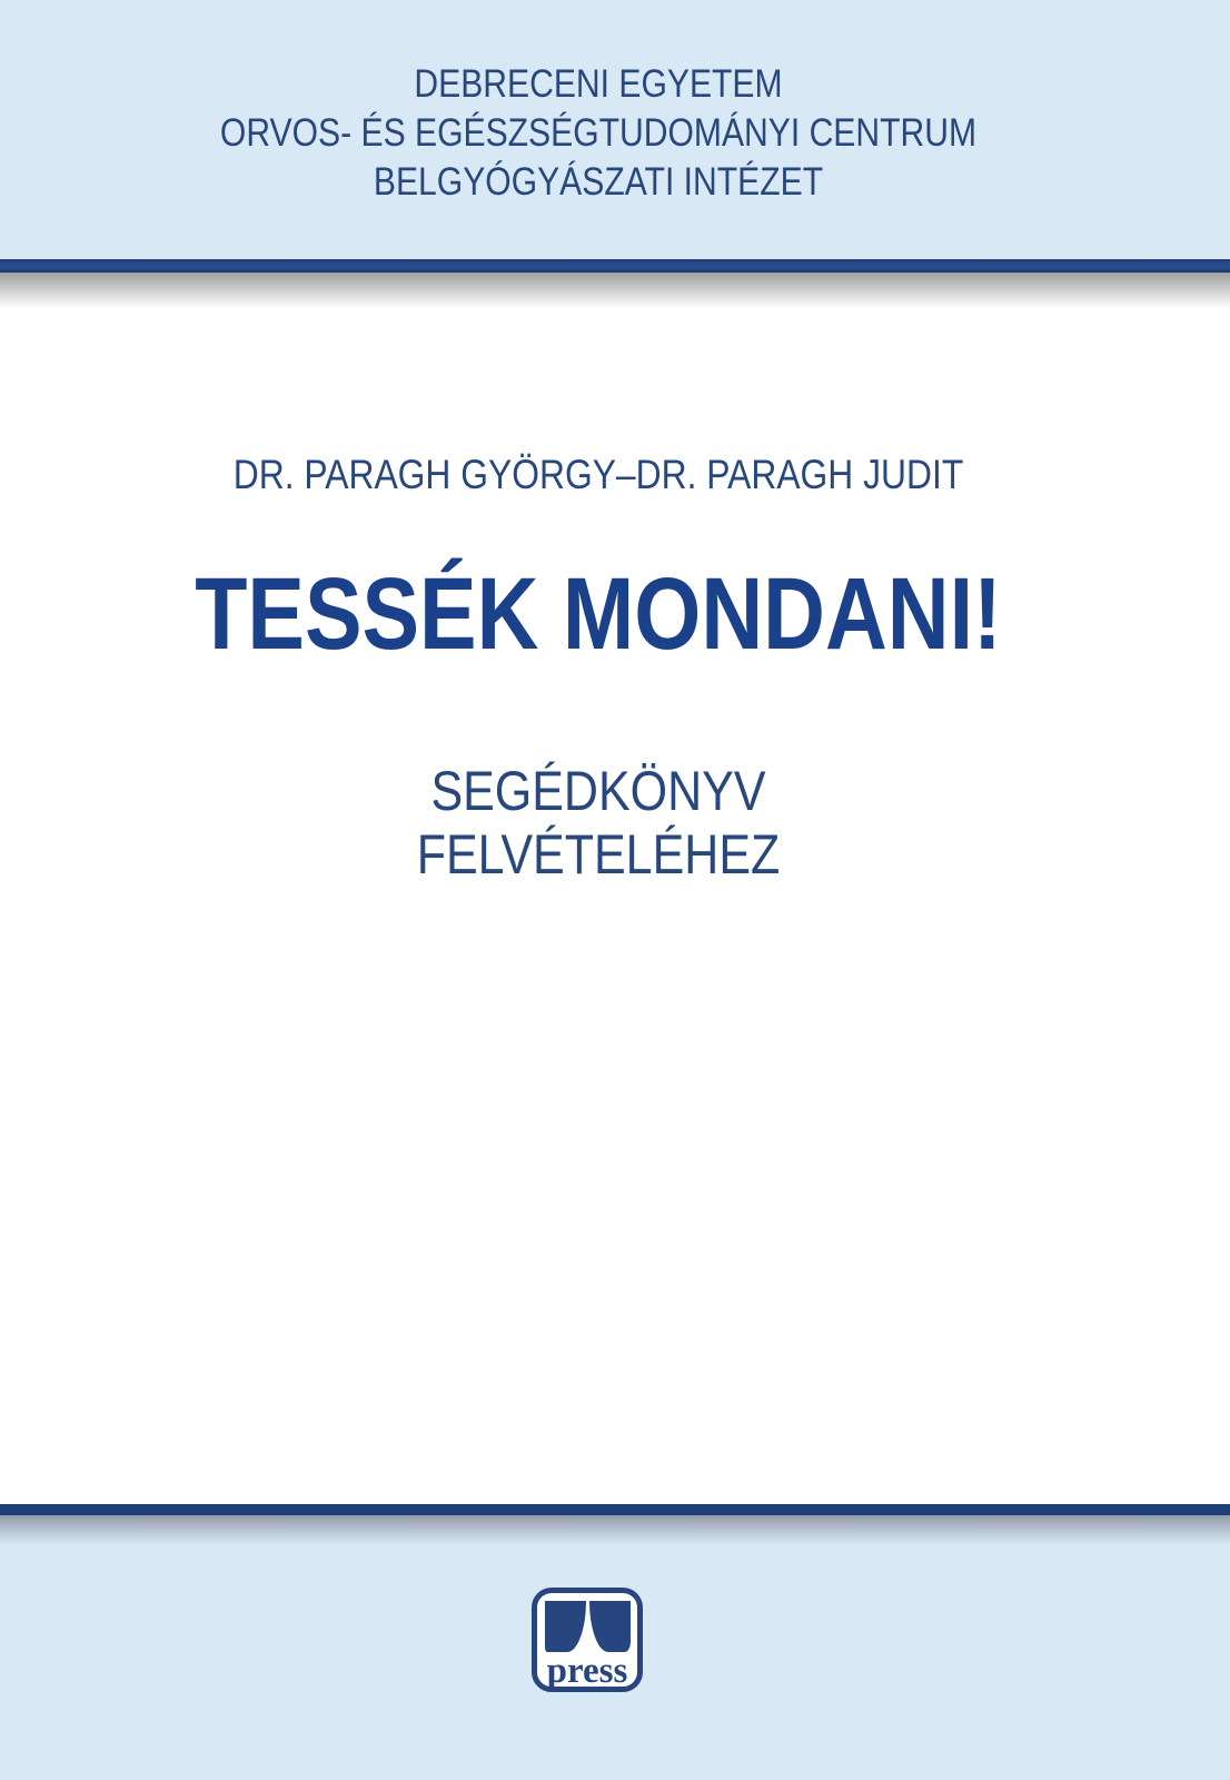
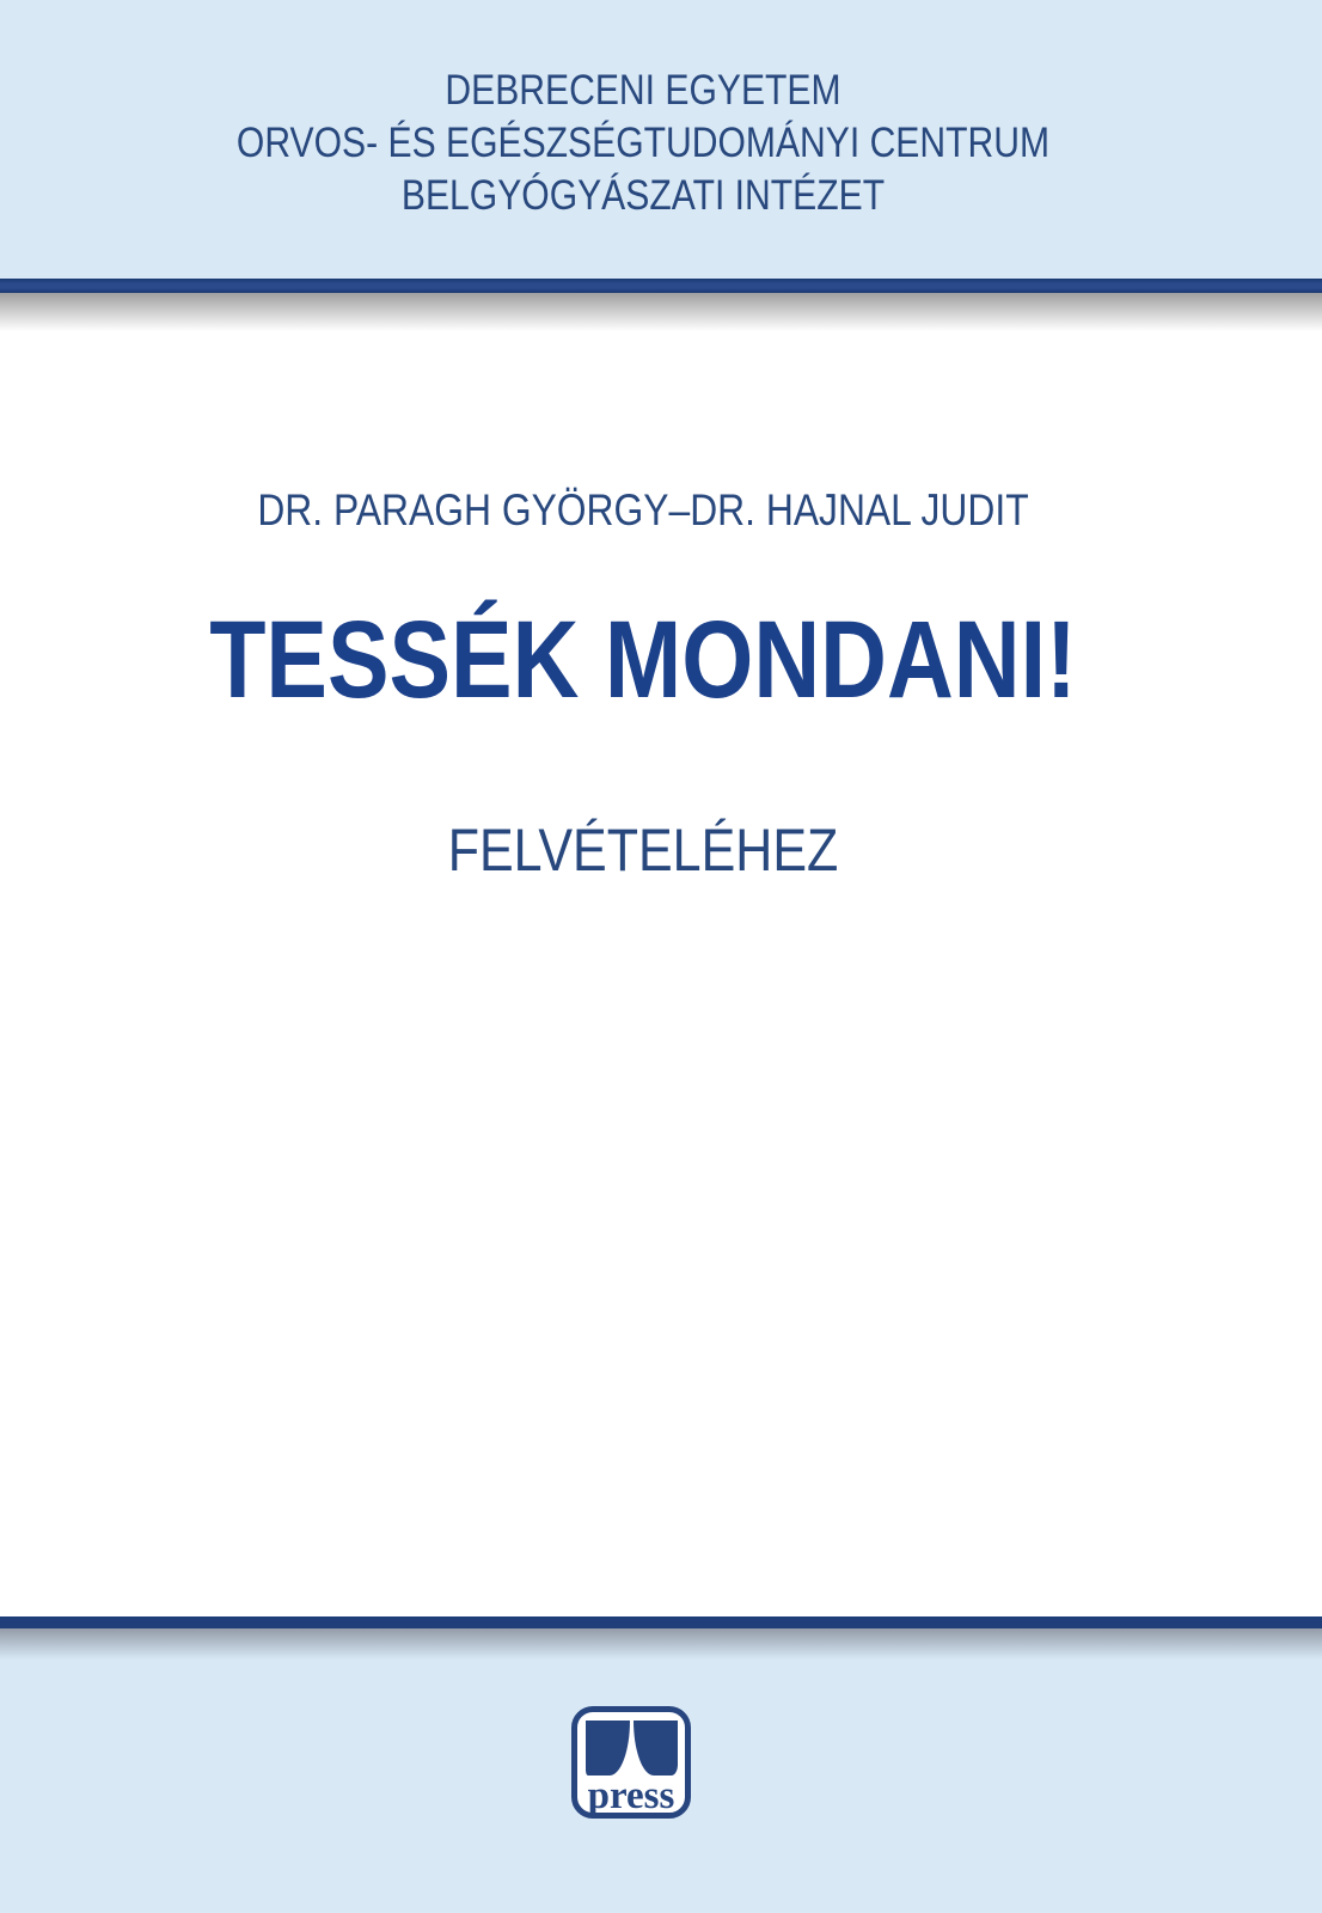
  DEBRECENI EGYETEM
  ORVOS- ÉS EGÉSZSÉGTUDOMÁNYI CENTRUM
  BELGYÓGYÁSZATI INTÉZET
- DR. PARAGH GYÖRGY–DR. PARAGH JUDIT
+ DR. PARAGH GYÖRGY–DR. HAJNAL JUDIT
  TESSÉK MONDANI!
- SEGÉDKÖNYV
  FELVÉTELÉHEZ
  press
